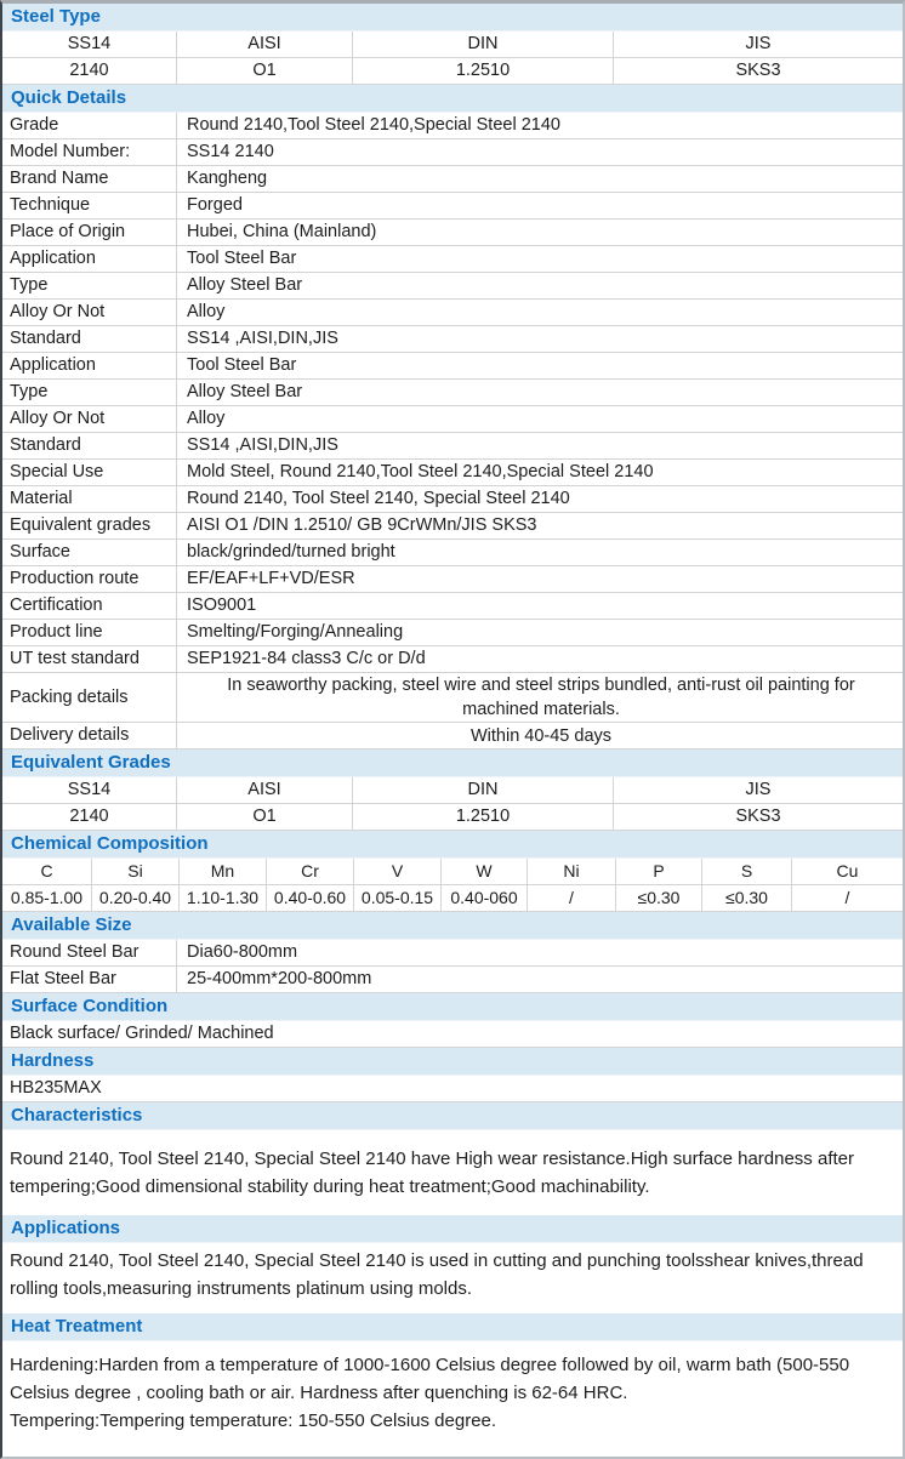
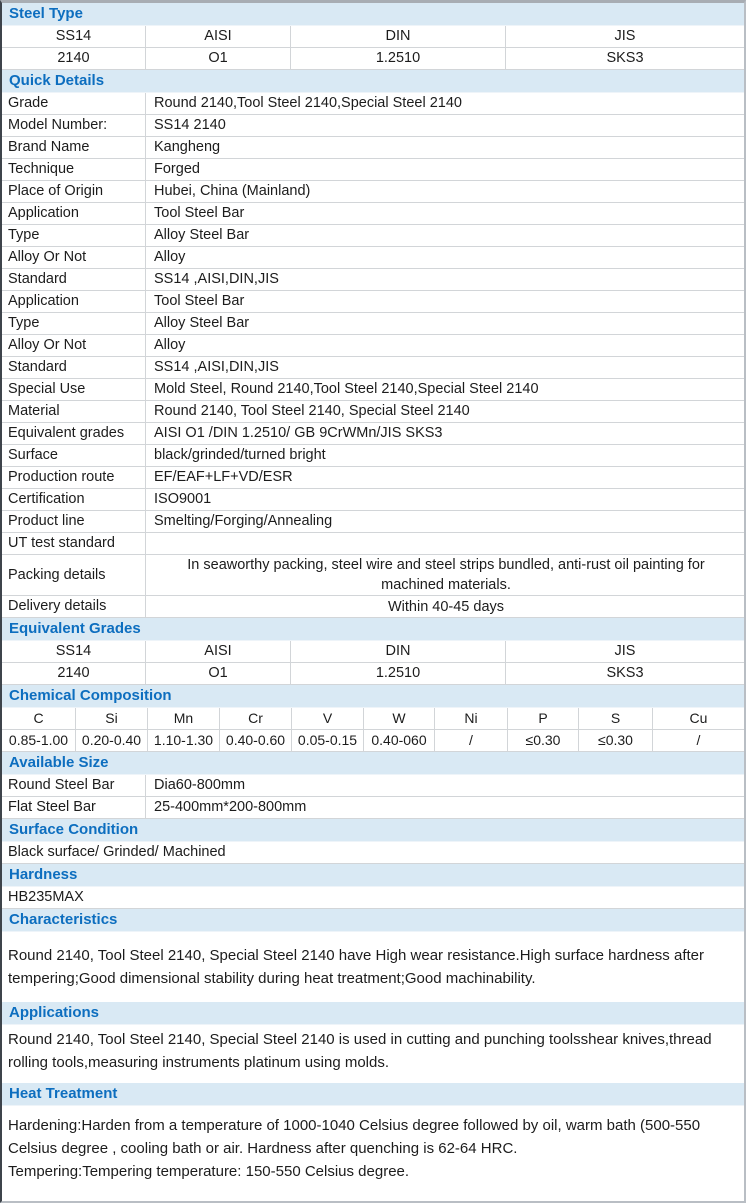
  Steel Type
  SS14
  AISI
  DIN
  JIS
  2140
  O1
  1.2510
  SKS3
  Quick Details
  Grade
  Round 2140,Tool Steel 2140,Special Steel 2140
  Model Number:
  SS14 2140
  Brand Name
  Kangheng
  Technique
  Forged
  Place of Origin
  Hubei, China (Mainland)
  Application
  Tool Steel Bar
  Type
  Alloy Steel Bar
  Alloy Or Not
  Alloy
  Standard
  SS14 ,AISI,DIN,JIS
  Application
  Tool Steel Bar
  Type
  Alloy Steel Bar
  Alloy Or Not
  Alloy
  Standard
  SS14 ,AISI,DIN,JIS
  Special Use
  Mold Steel, Round 2140,Tool Steel 2140,Special Steel 2140
  Material
  Round 2140, Tool Steel 2140, Special Steel 2140
  Equivalent grades
  AISI O1 /DIN 1.2510/ GB 9CrWMn/JIS SKS3
  Surface
  black/grinded/turned bright
  Production route
  EF/EAF+LF+VD/ESR
  Certification
  ISO9001
  Product line
  Smelting/Forging/Annealing
  UT test standard
- SEP1921-84 class3 C/c or D/d
  Packing details
  In seaworthy packing, steel wire and steel strips bundled, anti-rust oil painting for machined materials.
  Delivery details
  Within 40-45 days
  Equivalent Grades
  SS14
  AISI
  DIN
  JIS
  2140
  O1
  1.2510
  SKS3
  Chemical Composition
  C
  Si
  Mn
  Cr
  V
  W
  Ni
  P
  S
  Cu
  0.85-1.00
  0.20-0.40
  1.10-1.30
  0.40-0.60
  0.05-0.15
  0.40-060
  /
  ≤0.30
  ≤0.30
  /
  Available Size
  Round Steel Bar
  Dia60-800mm
  Flat Steel Bar
  25-400mm*200-800mm
  Surface Condition
  Black surface/ Grinded/ Machined
  Hardness
  HB235MAX
  Characteristics
  Round 2140, Tool Steel 2140, Special Steel 2140 have High wear resistance.High surface hardness after tempering;Good dimensional stability during heat treatment;Good machinability.
  Applications
  Round 2140, Tool Steel 2140, Special Steel 2140 is used in cutting and punching toolsshear knives,thread rolling tools,measuring instruments platinum using molds.
  Heat Treatment
- Hardening:Harden from a temperature of 1000-1600 Celsius degree followed by oil, warm bath (500-550 Celsius degree , cooling bath or air. Hardness after quenching is 62-64 HRC.
+ Hardening:Harden from a temperature of 1000-1040 Celsius degree followed by oil, warm bath (500-550 Celsius degree , cooling bath or air. Hardness after quenching is 62-64 HRC.
  Tempering:Tempering temperature: 150-550 Celsius degree.
